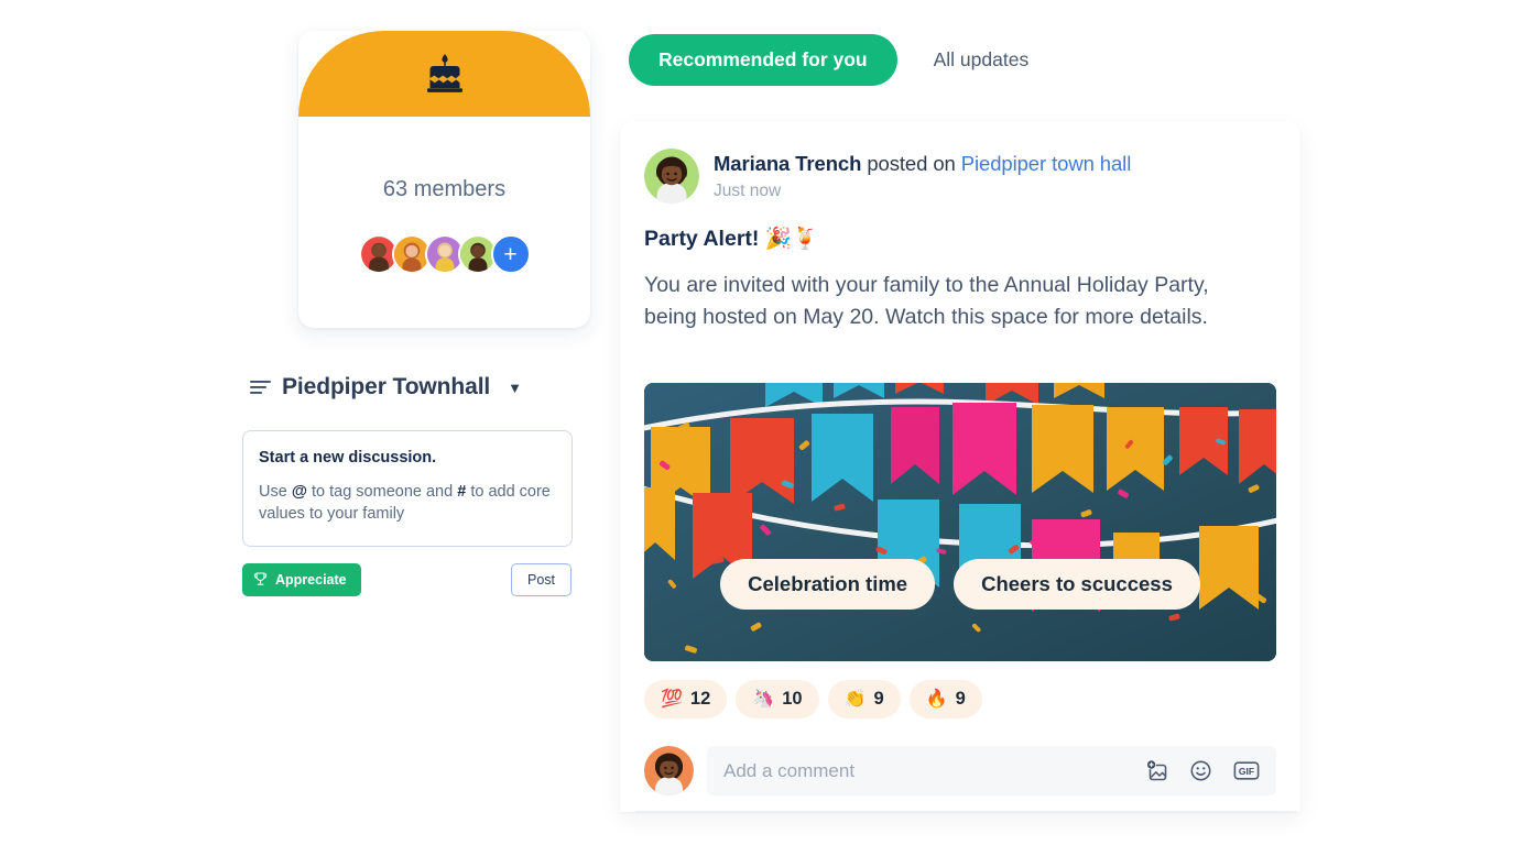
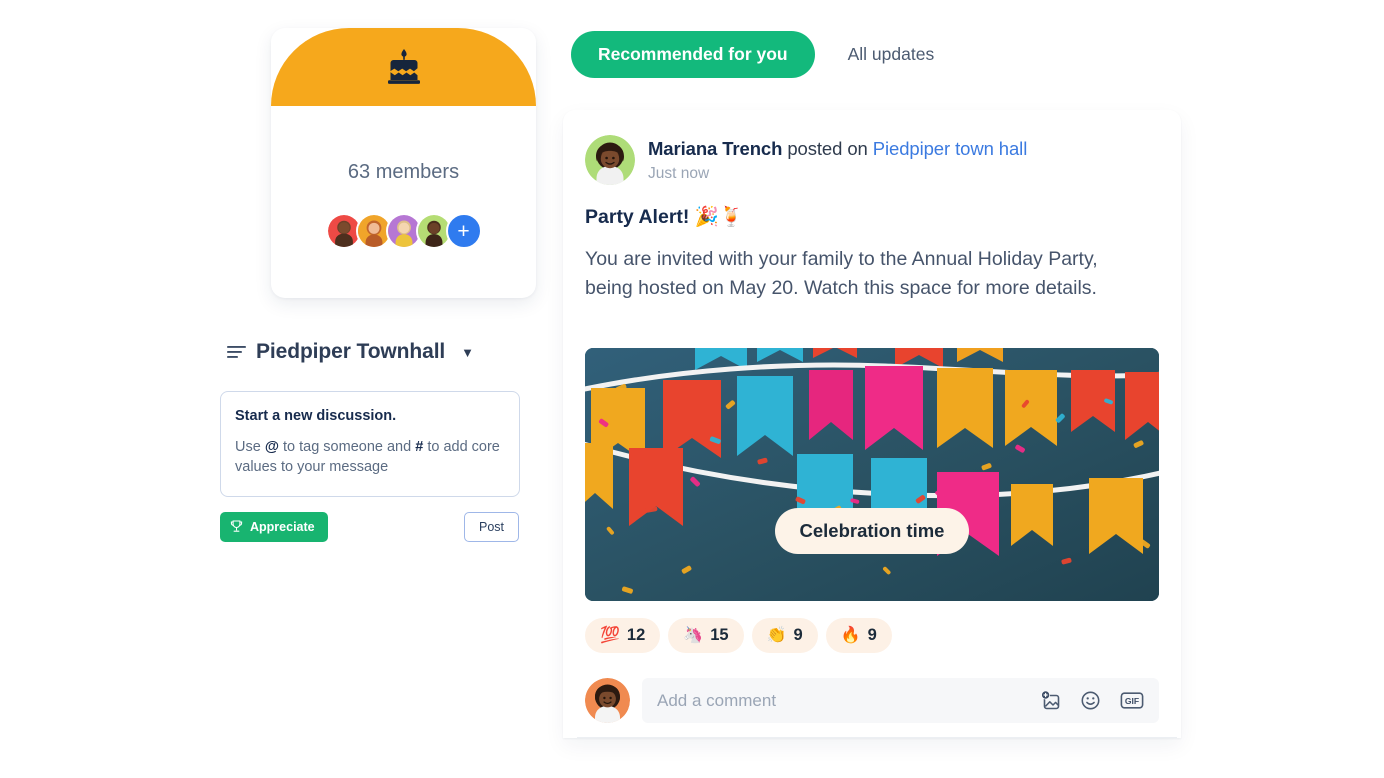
  63 members
  +
  Piedpiper Townhall
  ▼
  Start a new discussion.
- Use @ to tag someone and # to add core values to your family
+ Use @ to tag someone and # to add core values to your message
  Appreciate
  Post
  Recommended for you
  All updates
  Mariana Trench posted on Piedpiper town hall
  Just now
  Party Alert! 🎉🍹
  You are invited with your family to the Annual Holiday Party, being hosted on May 20. Watch this space for more details.
  Celebration time
- Cheers to scuccess
  💯
  12
  🦄
- 10
+ 15
  👏
  9
  🔥
  9
  Add a comment
  GIF
